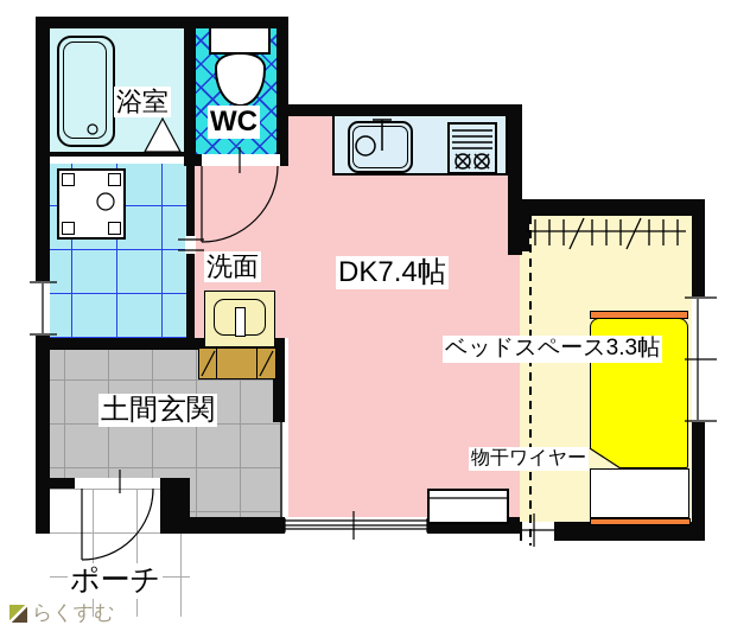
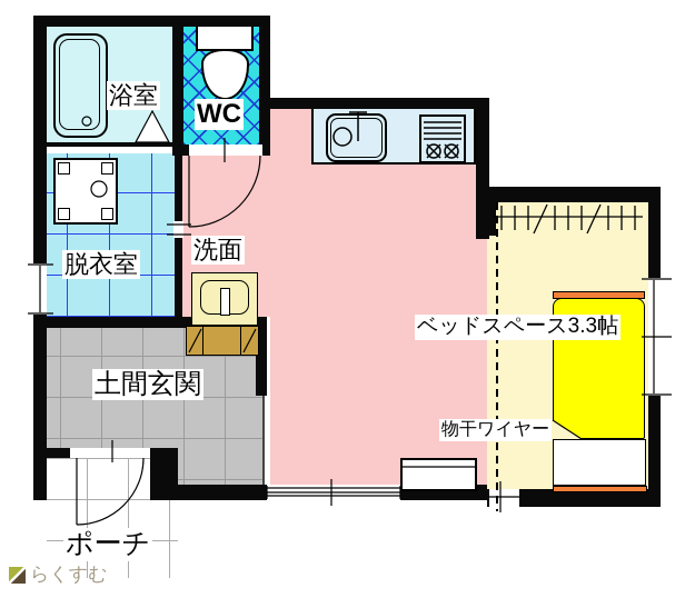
  浴室
  WC
+ 脱衣室
  洗面
- DK7.4帖
  ベッドスペース3.3帖
  物干ワイヤー
  土間玄関
  ポーチ
  らくすむ
